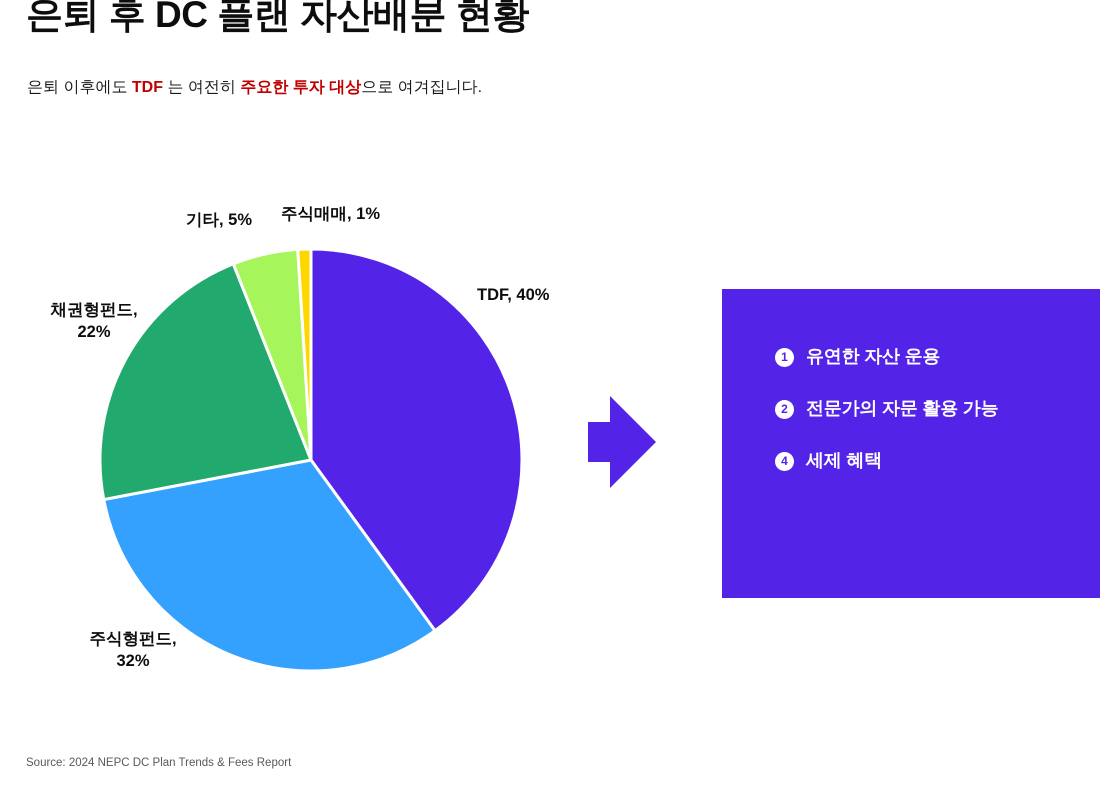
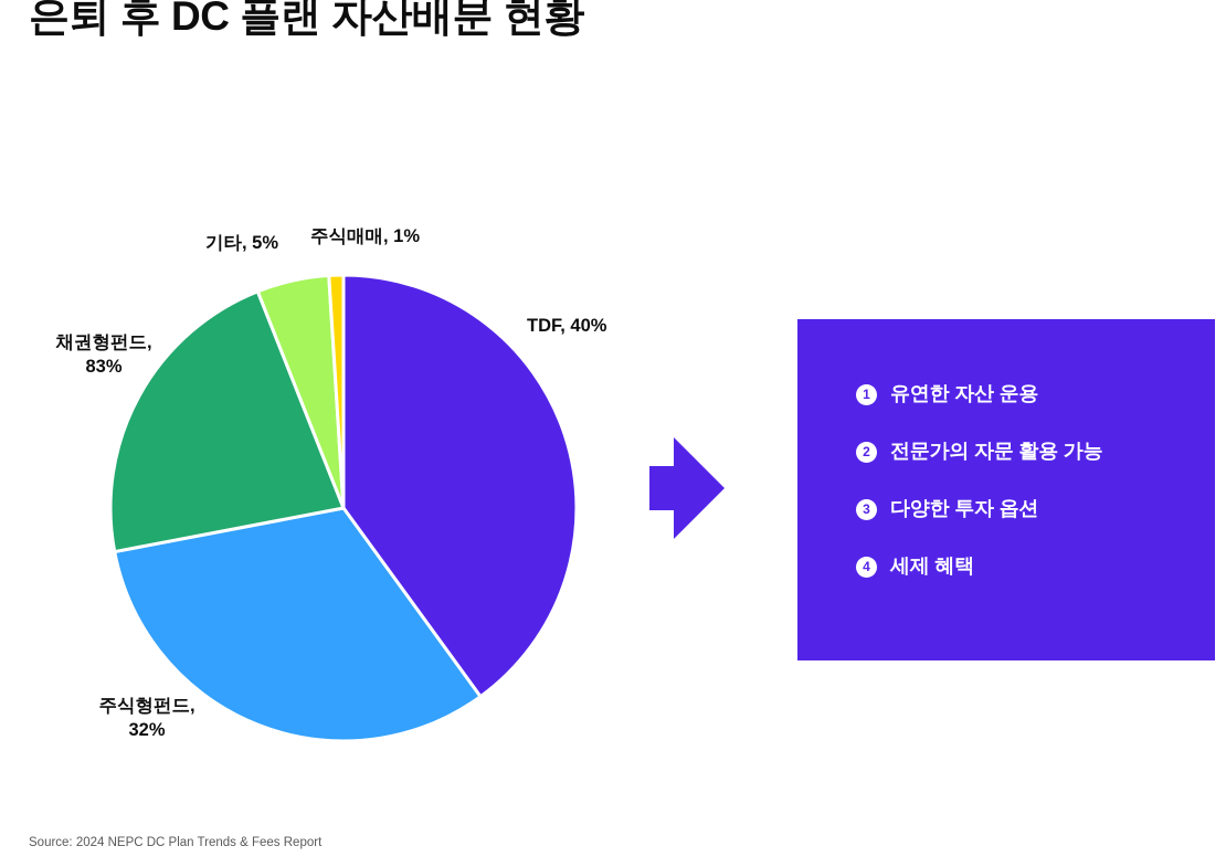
  은퇴 후 DC 플랜 자산배분 현황
- 은퇴 이후에도 TDF 는 여전히 주요한 투자 대상으로 여겨집니다.
  TDF, 40%
  기타, 5%
  주식매매, 1%
  채권형펀드,
- 22%
+ 83%
  주식형펀드,
  32%
  1
  유연한 자산 운용
  2
  전문가의 자문 활용 가능
+ 3
+ 다양한 투자 옵션
  4
  세제 혜택
  Source: 2024 NEPC DC Plan Trends & Fees Report
